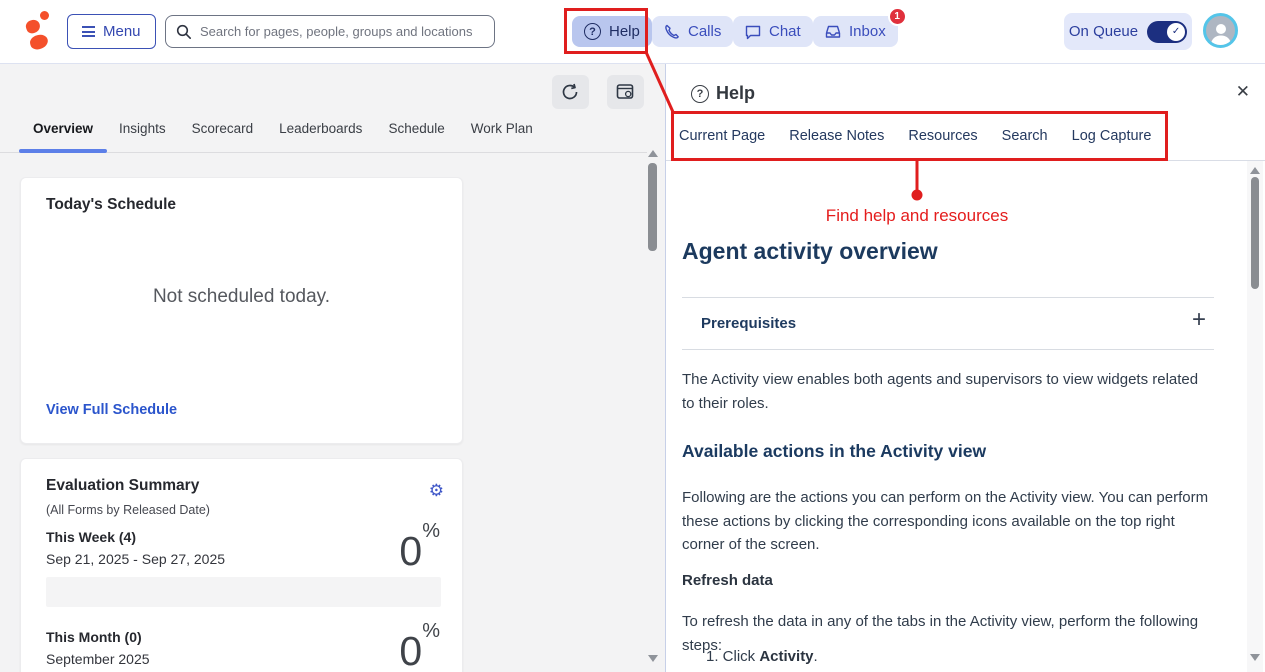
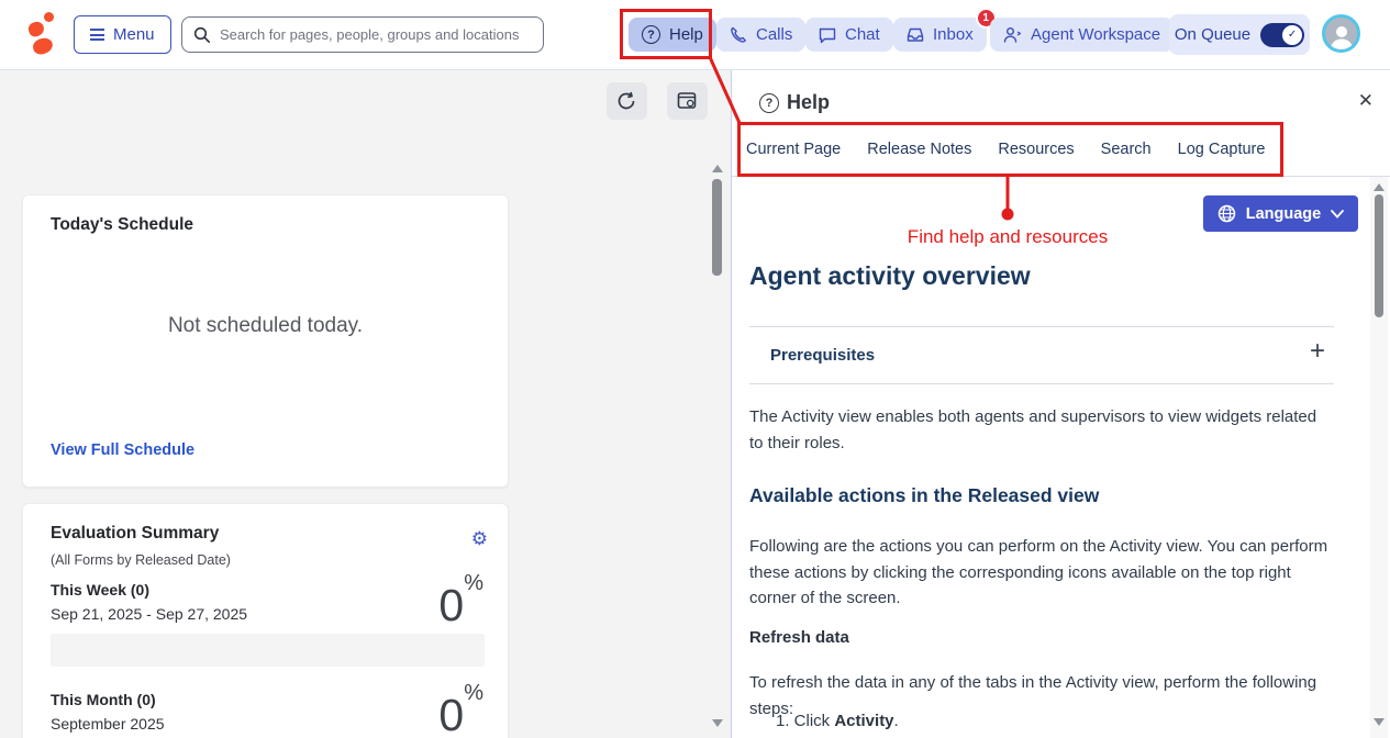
  Menu
  Search for pages, people, groups and locations
  ?
  Help
  Calls
  Chat
  Inbox
  1
+ Agent Workspace
  On Queue
  ✓
- Overview
- Insights
- Scorecard
- Leaderboards
- Schedule
- Work Plan
  Today's Schedule
  Not scheduled today.
  View Full Schedule
  Evaluation Summary
  (All Forms by Released Date)
  ⚙
- This Week (4)
+ This Week (0)
  Sep 21, 2025 - Sep 27, 2025
  0%
  This Month (0)
  September 2025
  0%
  ?
  Help
  ✕
  Current Page
  Release Notes
  Resources
  Search
  Log Capture
+ Language
  Agent activity overview
  Prerequisites
  +
  The Activity view enables both agents and supervisors to view widgets related to their roles.
- Available actions in the Activity view
+ Available actions in the Released view
  Following are the actions you can perform on the Activity view. You can perform these actions by clicking the corresponding icons available on the top right corner of the screen.
  Refresh data
  To refresh the data in any of the tabs in the Activity view, perform the following steps:
  1. Click Activity.
  Find help and resources
